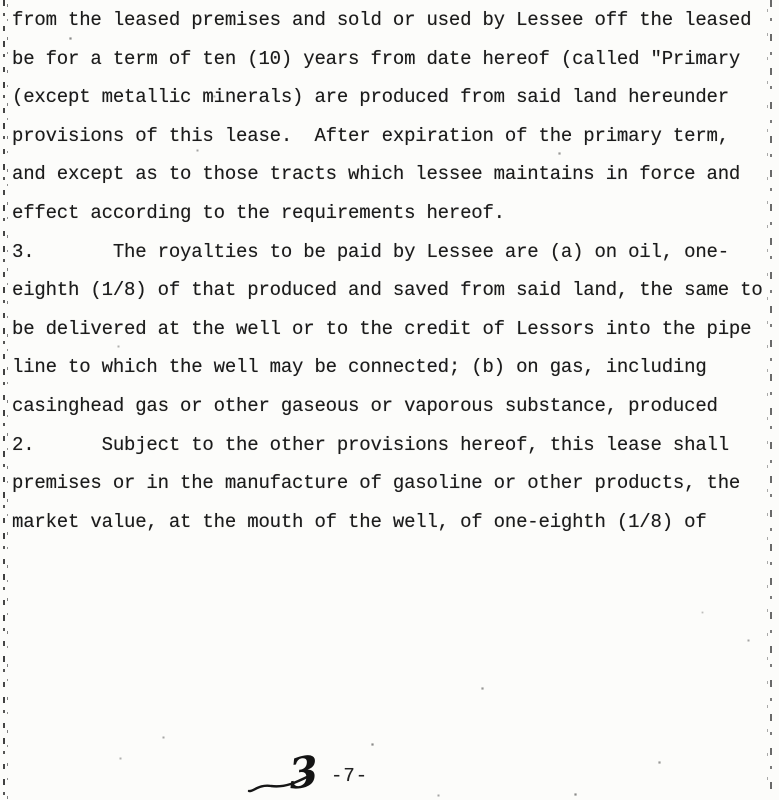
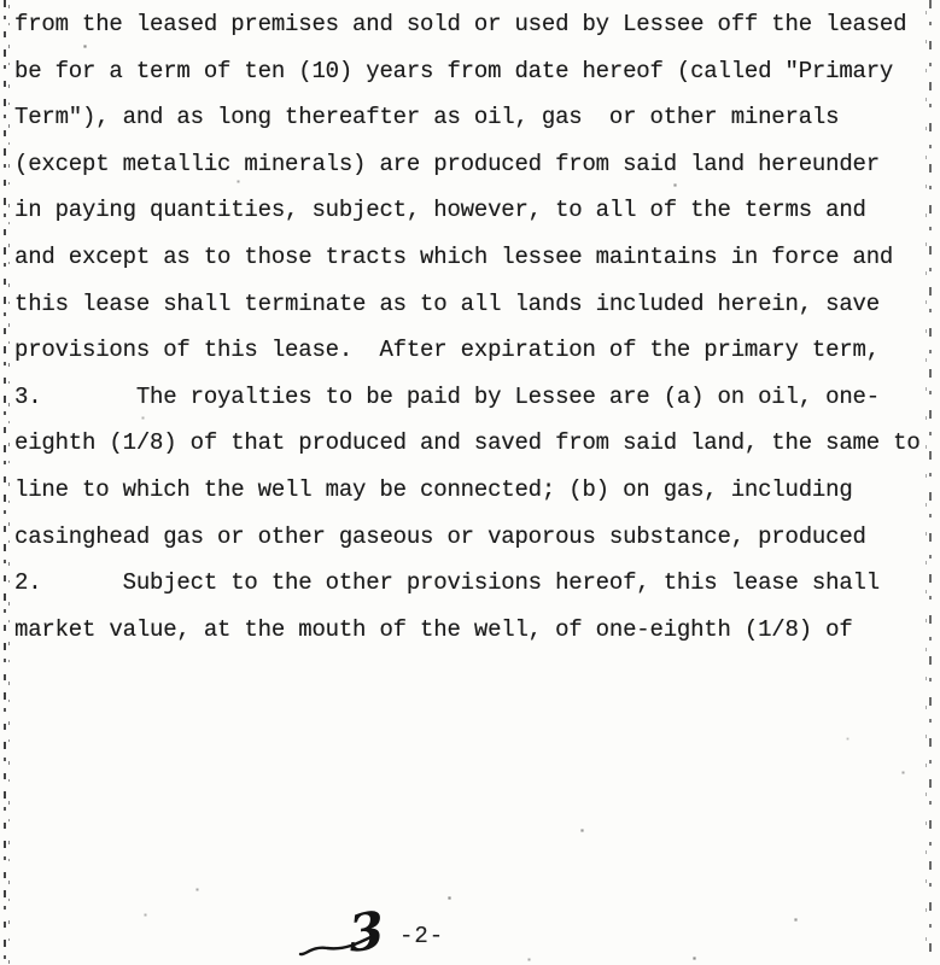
  from the leased premises and sold or used by Lessee off the leased
  be for a term of ten (10) years from date hereof (called "Primary
+ Term"), and as long thereafter as oil, gas or other minerals
  (except metallic minerals) are produced from said land hereunder
+ in paying quantities, subject, however, to all of the terms and
- provisions of this lease. After expiration of the primary term,
+ and except as to those tracts which lessee maintains in force and
+ this lease shall terminate as to all lands included herein, save
- and except as to those tracts which lessee maintains in force and
+ provisions of this lease. After expiration of the primary term,
- effect according to the requirements hereof.
  3. The royalties to be paid by Lessee are (a) on oil, one-
  eighth (1/8) of that produced and saved from said land, the same to
- be delivered at the well or to the credit of Lessors into the pipe
  line to which the well may be connected; (b) on gas, including
  casinghead gas or other gaseous or vaporous substance, produced
  2. Subject to the other provisions hereof, this lease shall
- premises or in the manufacture of gasoline or other products, the
  market value, at the mouth of the well, of one-eighth (1/8) of
- -7-
+ -2-
